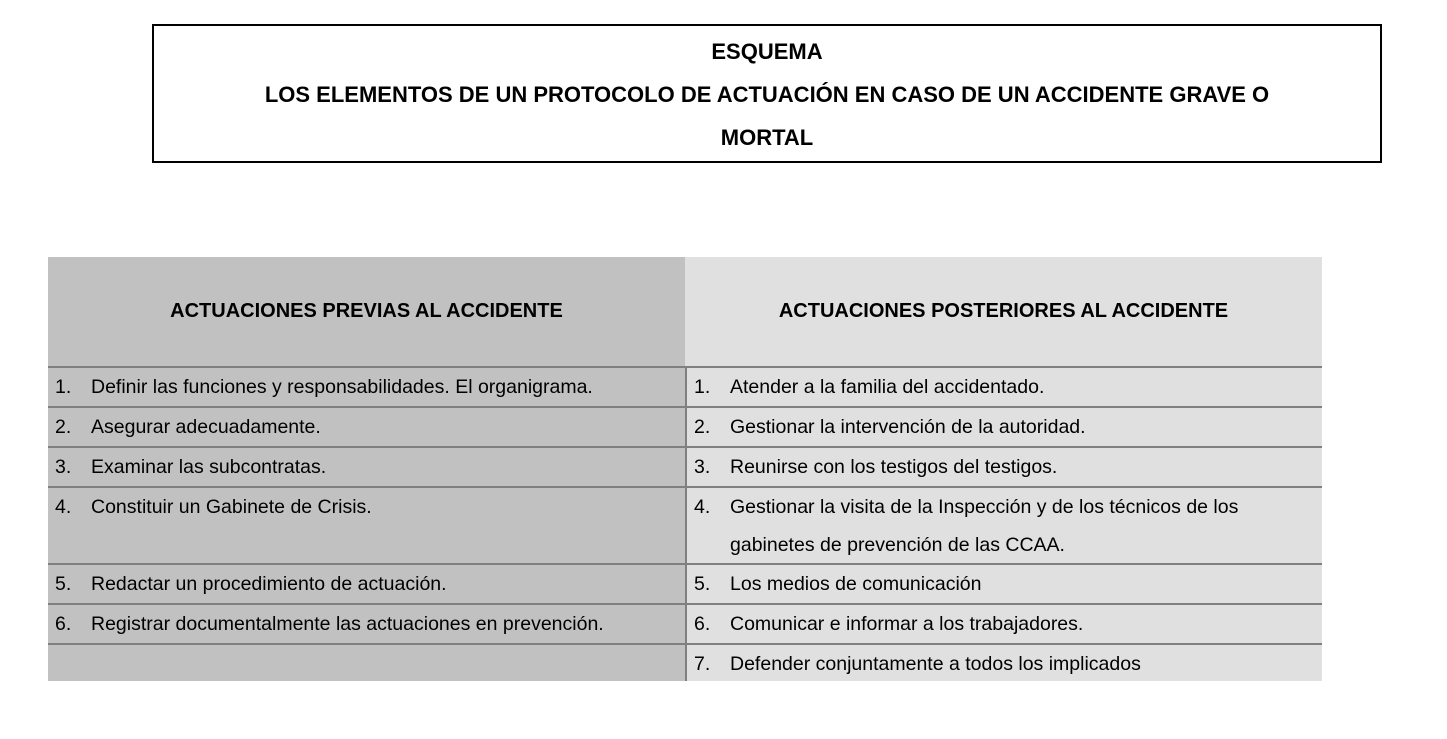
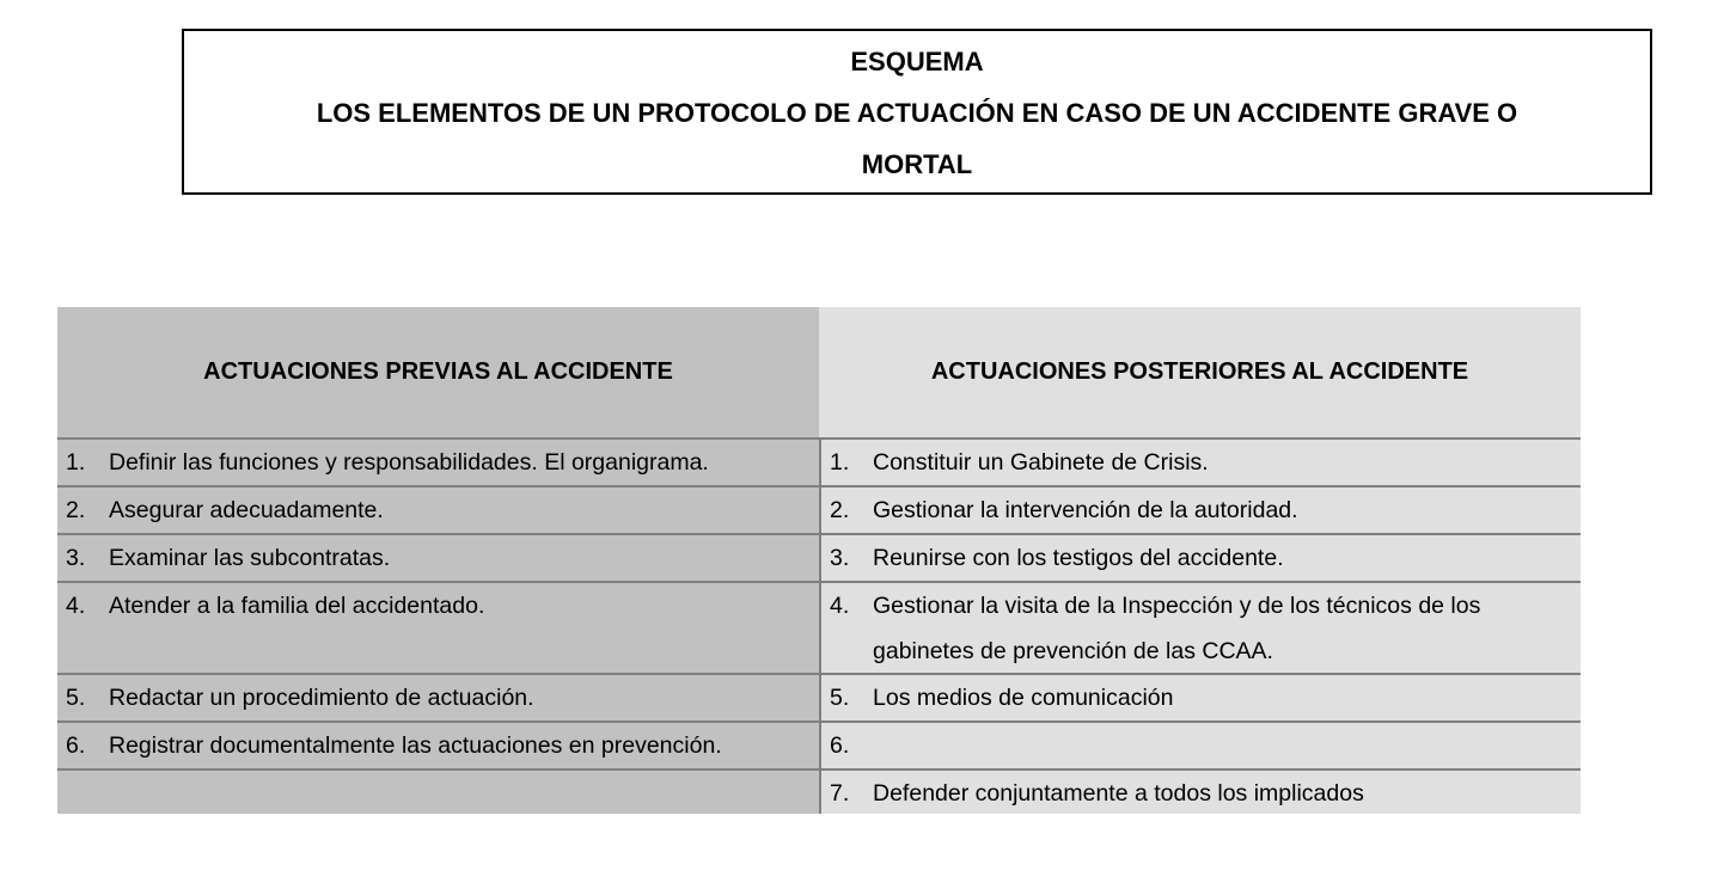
  ESQUEMA
  LOS ELEMENTOS DE UN PROTOCOLO DE ACTUACIÓN EN CASO DE UN ACCIDENTE GRAVE O
  MORTAL
  ACTUACIONES PREVIAS AL ACCIDENTE
  ACTUACIONES POSTERIORES AL ACCIDENTE
  1.
  Definir las funciones y responsabilidades. El organigrama.
  1.
- Atender a la familia del accidentado.
+ Constituir un Gabinete de Crisis.
  2.
  Asegurar adecuadamente.
  2.
  Gestionar la intervención de la autoridad.
  3.
  Examinar las subcontratas.
  3.
- Reunirse con los testigos del testigos.
+ Reunirse con los testigos del accidente.
  4.
- Constituir un Gabinete de Crisis.
+ Atender a la familia del accidentado.
  4.
  Gestionar la visita de la Inspección y de los técnicos de los gabinetes de prevención de las CCAA.
  5.
  Redactar un procedimiento de actuación.
  5.
  Los medios de comunicación
  6.
  Registrar documentalmente las actuaciones en prevención.
  6.
- Comunicar e informar a los trabajadores.
  7.
  Defender conjuntamente a todos los implicados
